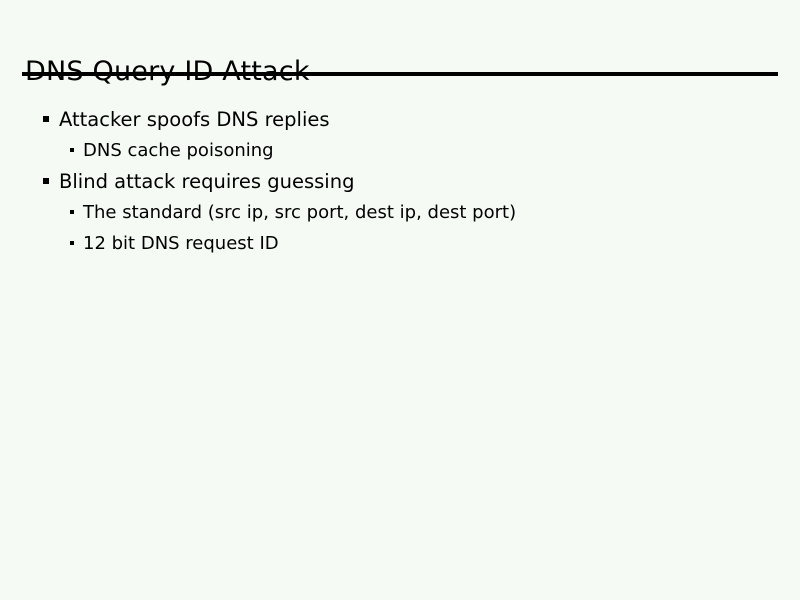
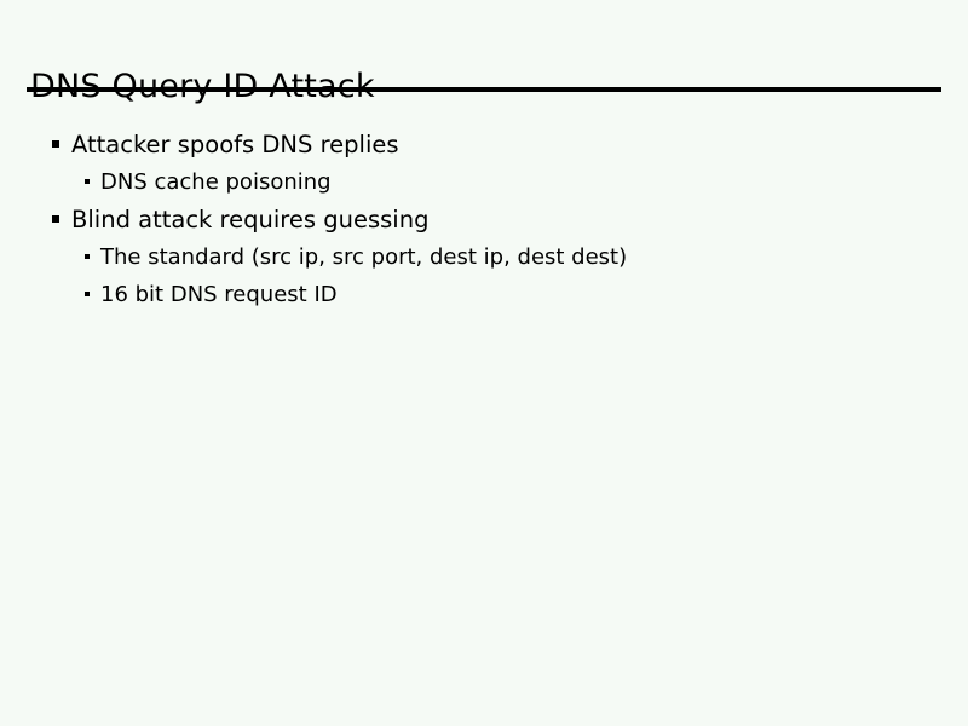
  Attacker spoofs DNS replies
  DNS cache poisoning
  Blind attack requires guessing
- The standard (src ip, src port, dest ip, dest port)
+ The standard (src ip, src port, dest ip, dest dest)
- 12 bit DNS request ID
+ 16 bit DNS request ID
